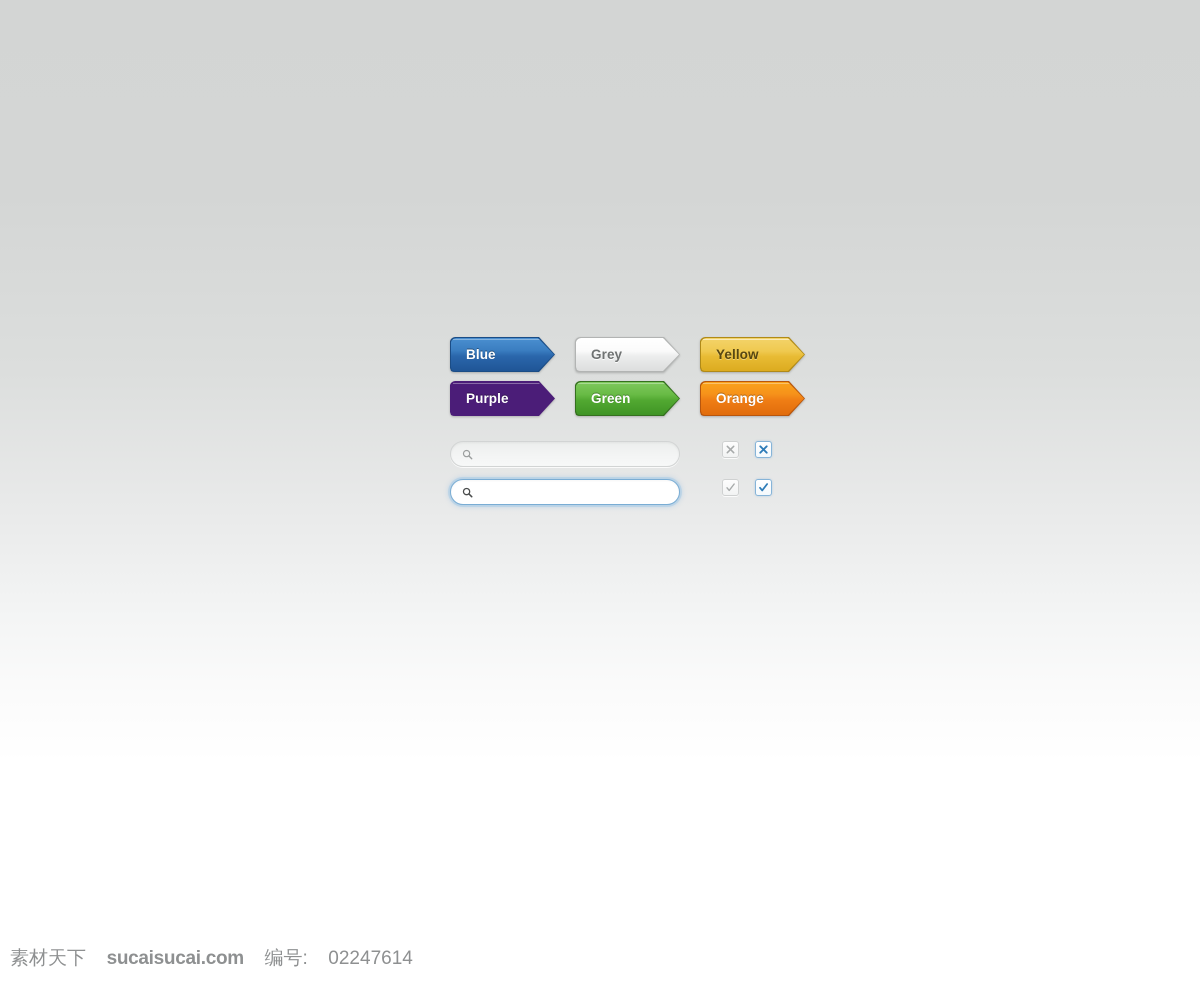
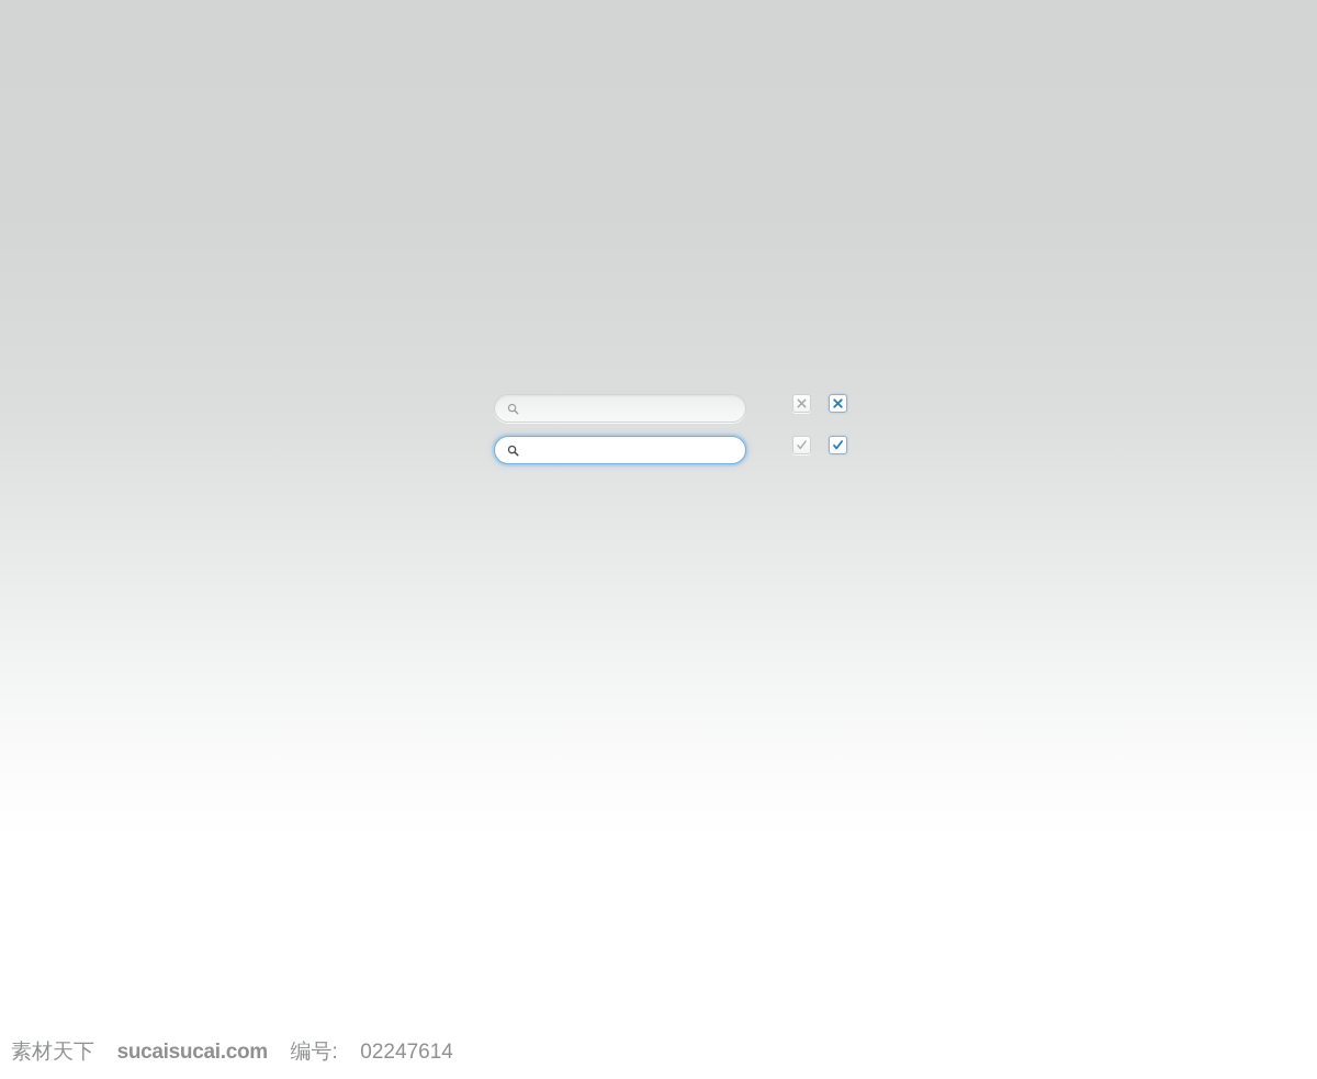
- Blue
- Grey
- Yellow
- Purple
- Green
- Orange
  素材天下 sucaisucai.com 编号: 02247614
